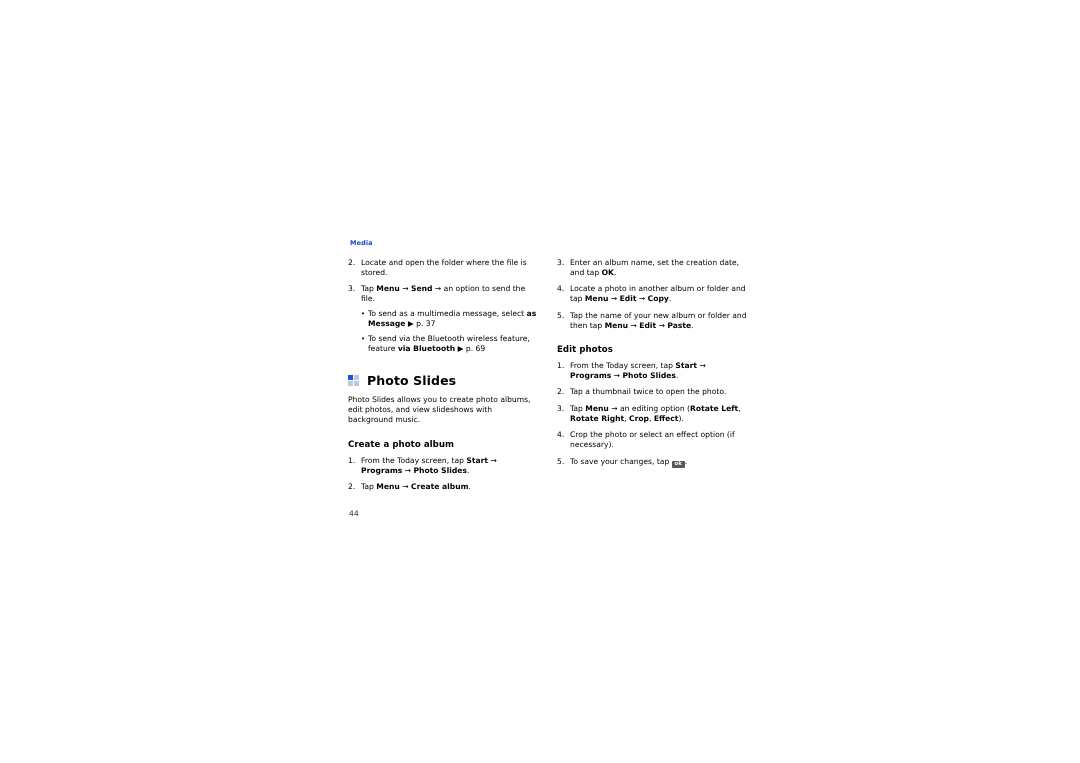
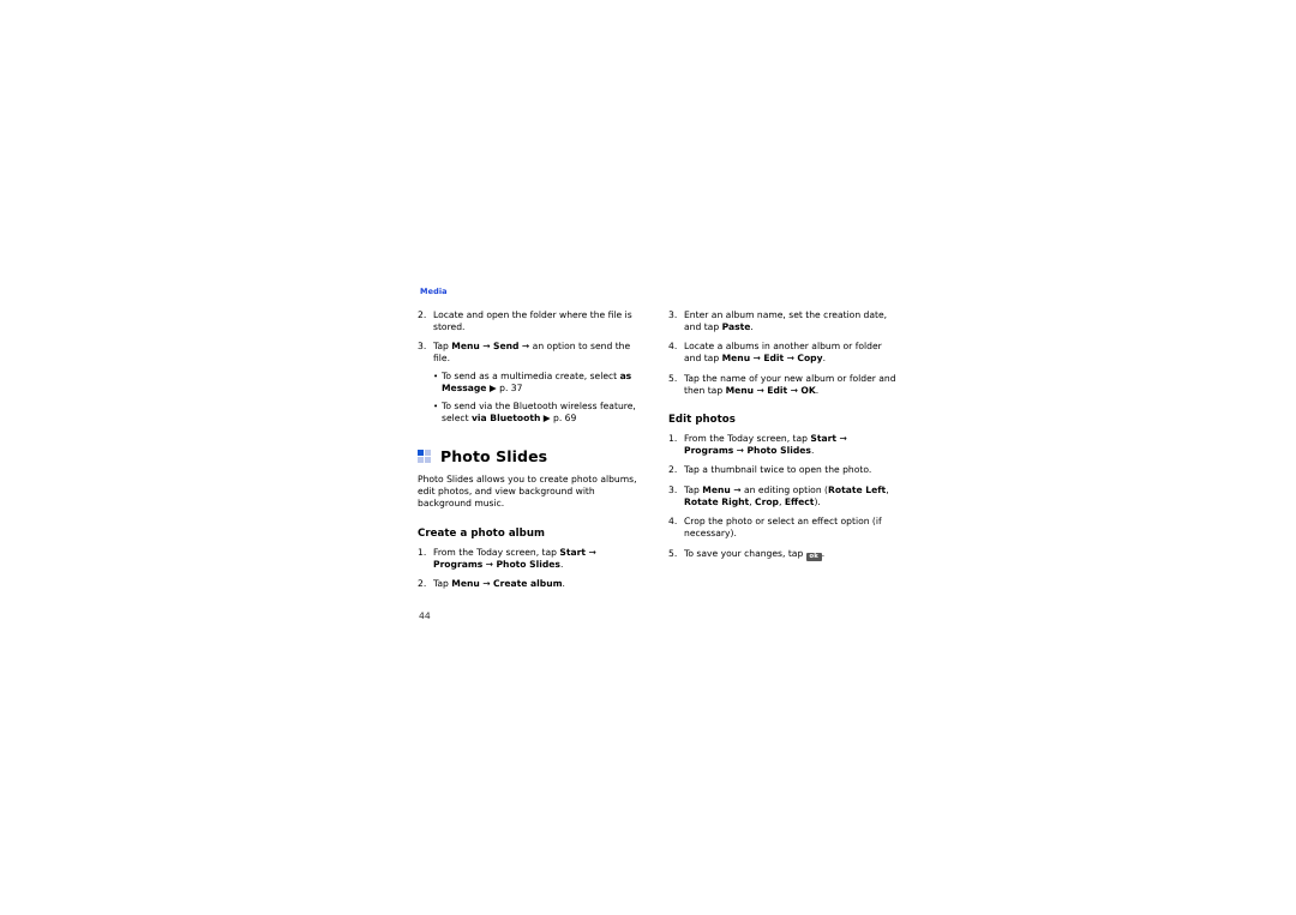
  Media
  2.
  Locate and open the folder where the file is stored.
  3.
  Tap Menu → Send → an option to send the file.
  •
- To send as a multimedia message, select as Message ▶ p. 37
+ To send as a multimedia create, select as Message ▶ p. 37
  •
- To send via the Bluetooth wireless feature, feature via Bluetooth ▶ p. 69
+ To send via the Bluetooth wireless feature, select via Bluetooth ▶ p. 69
  Photo Slides
- Photo Slides allows you to create photo albums, edit photos, and view slideshows with background music.
+ Photo Slides allows you to create photo albums, edit photos, and view background with background music.
  Create a photo album
  1.
  From the Today screen, tap Start → Programs → Photo Slides.
  2.
  Tap Menu → Create album.
  3.
- Enter an album name, set the creation date, and tap OK.
+ Enter an album name, set the creation date, and tap Paste.
  4.
- Locate a photo in another album or folder and tap Menu → Edit → Copy.
+ Locate a albums in another album or folder and tap Menu → Edit → Copy.
  5.
- Tap the name of your new album or folder and then tap Menu → Edit → Paste.
+ Tap the name of your new album or folder and then tap Menu → Edit → OK.
  Edit photos
  1.
  From the Today screen, tap Start → Programs → Photo Slides.
  2.
  Tap a thumbnail twice to open the photo.
  3.
  Tap Menu → an editing option (Rotate Left, Rotate Right, Crop, Effect).
  4.
  Crop the photo or select an effect option (if necessary).
  5.
  To save your changes, tap .
  44
